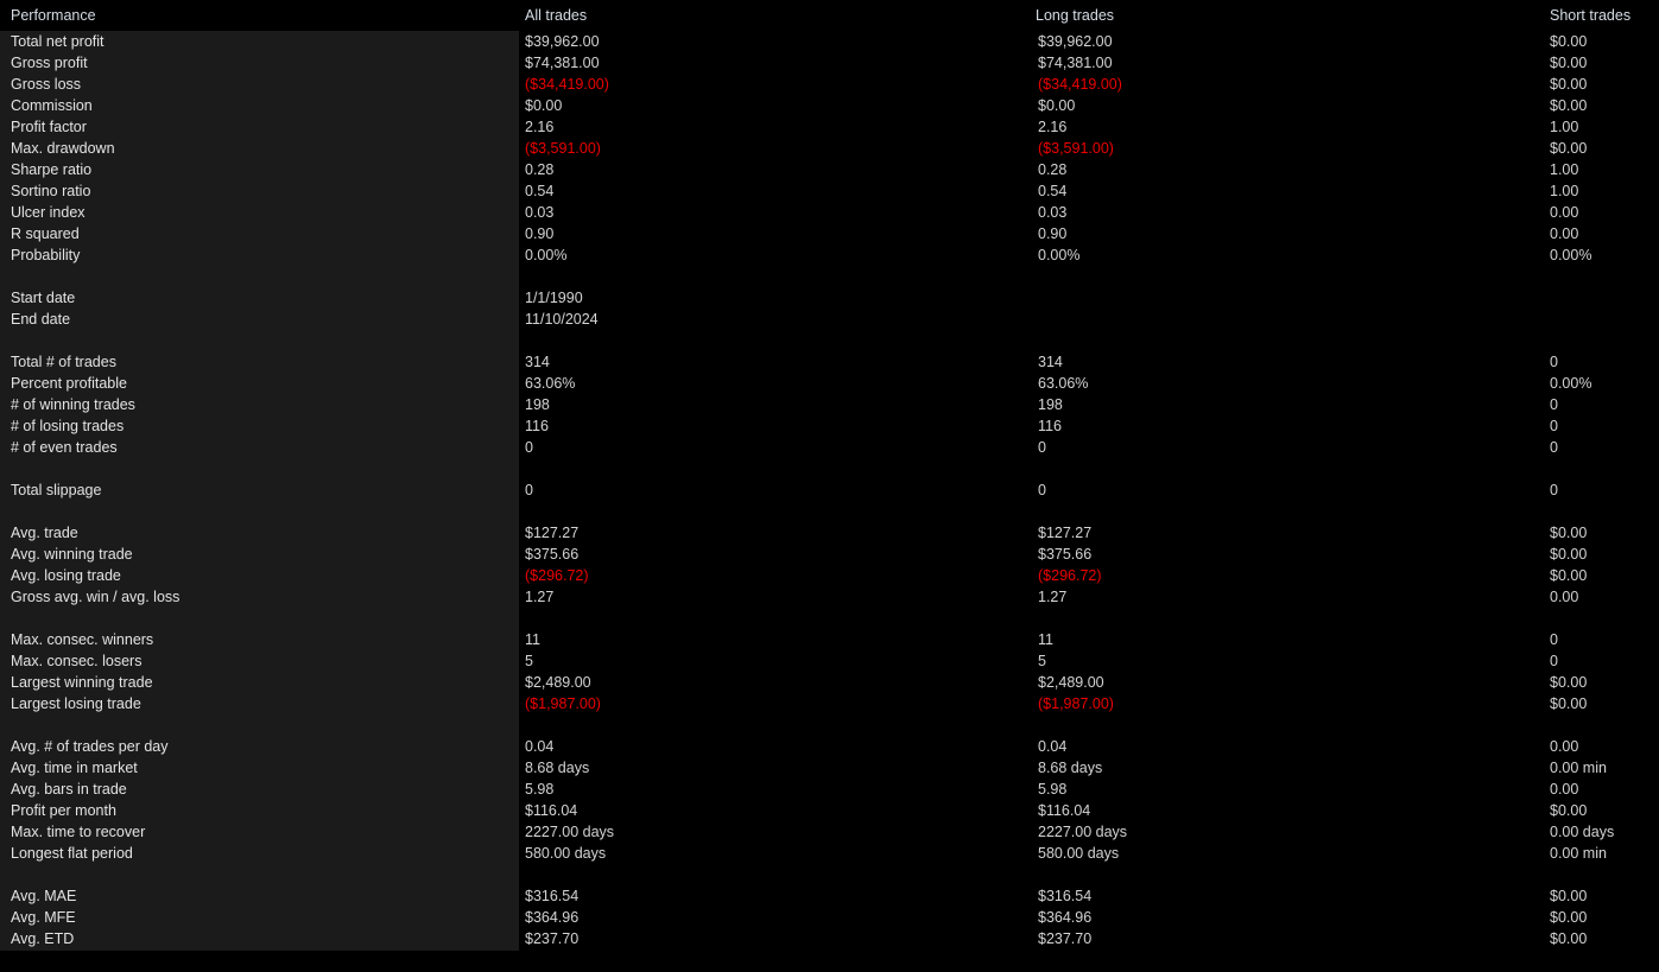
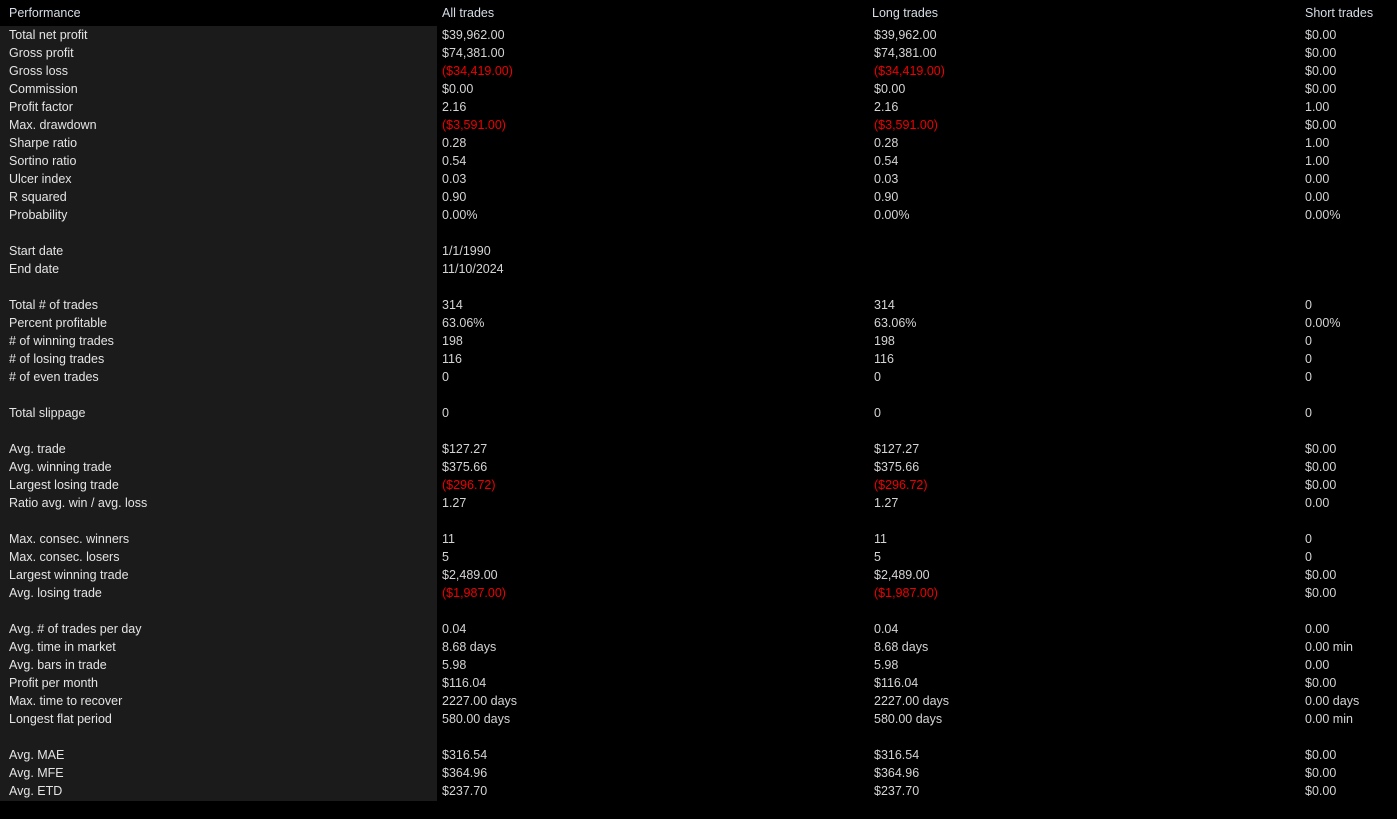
  Performance
  All trades
  Long trades
  Short trades
  Total net profit
  $39,962.00
  $39,962.00
  $0.00
  Gross profit
  $74,381.00
  $74,381.00
  $0.00
  Gross loss
  ($34,419.00)
  ($34,419.00)
  $0.00
  Commission
  $0.00
  $0.00
  $0.00
  Profit factor
  2.16
  2.16
  1.00
  Max. drawdown
  ($3,591.00)
  ($3,591.00)
  $0.00
  Sharpe ratio
  0.28
  0.28
  1.00
  Sortino ratio
  0.54
  0.54
  1.00
  Ulcer index
  0.03
  0.03
  0.00
  R squared
  0.90
  0.90
  0.00
  Probability
  0.00%
  0.00%
  0.00%
  Start date
  1/1/1990
  End date
  11/10/2024
  Total # of trades
  314
  314
  0
  Percent profitable
  63.06%
  63.06%
  0.00%
  # of winning trades
  198
  198
  0
  # of losing trades
  116
  116
  0
  # of even trades
  0
  0
  0
  Total slippage
  0
  0
  0
  Avg. trade
  $127.27
  $127.27
  $0.00
  Avg. winning trade
  $375.66
  $375.66
  $0.00
- Avg. losing trade
+ Largest losing trade
  ($296.72)
  ($296.72)
  $0.00
- Gross avg. win / avg. loss
+ Ratio avg. win / avg. loss
  1.27
  1.27
  0.00
  Max. consec. winners
  11
  11
  0
  Max. consec. losers
  5
  5
  0
  Largest winning trade
  $2,489.00
  $2,489.00
  $0.00
- Largest losing trade
+ Avg. losing trade
  ($1,987.00)
  ($1,987.00)
  $0.00
  Avg. # of trades per day
  0.04
  0.04
  0.00
  Avg. time in market
  8.68 days
  8.68 days
  0.00 min
  Avg. bars in trade
  5.98
  5.98
  0.00
  Profit per month
  $116.04
  $116.04
  $0.00
  Max. time to recover
  2227.00 days
  2227.00 days
  0.00 days
  Longest flat period
  580.00 days
  580.00 days
  0.00 min
  Avg. MAE
  $316.54
  $316.54
  $0.00
  Avg. MFE
  $364.96
  $364.96
  $0.00
  Avg. ETD
  $237.70
  $237.70
  $0.00
